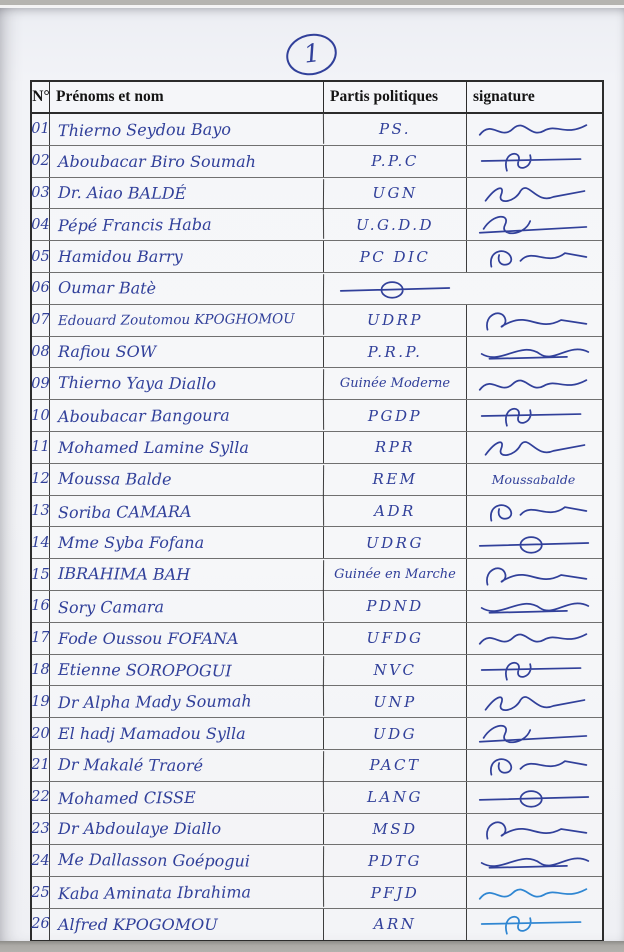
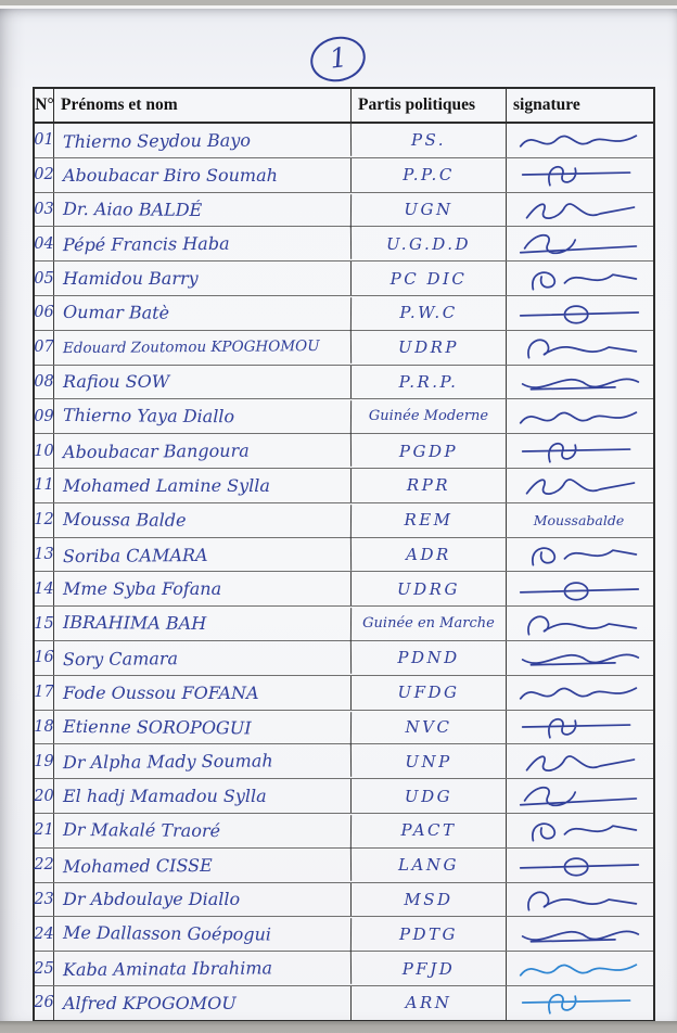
  N°
  Prénoms et nom
  Partis politiques
  signature
  01
  Thierno Seydou Bayo
  PS.
  02
  Aboubacar Biro Soumah
  P.P.C
  03
  Dr. Aiao BALDÉ
  UGN
  04
  Pépé Francis Haba
  U.G.D.D
  05
  Hamidou Barry
  PC DIC
  06
  Oumar Batè
+ P.W.C
  07
  Edouard Zoutomou KPOGHOMOU
  UDRP
  08
  Rafiou SOW
  P.R.P.
  09
  Thierno Yaya Diallo
  Guinée Moderne
  10
  Aboubacar Bangoura
  PGDP
  11
  Mohamed Lamine Sylla
  RPR
  12
  Moussa Balde
  REM
  Moussabalde
  13
  Soriba CAMARA
  ADR
  14
  Mme Syba Fofana
  UDRG
  15
  IBRAHIMA BAH
  Guinée en Marche
  16
  Sory Camara
  PDND
  17
  Fode Oussou FOFANA
  UFDG
  18
  Etienne SOROPOGUI
  NVC
  19
  Dr Alpha Mady Soumah
  UNP
  20
  El hadj Mamadou Sylla
  UDG
  21
  Dr Makalé Traoré
  PACT
  22
  Mohamed CISSE
  LANG
  23
  Dr Abdoulaye Diallo
  MSD
  24
  Me Dallasson Goépogui
  PDTG
  25
  Kaba Aminata Ibrahima
  PFJD
  26
  Alfred KPOGOMOU
  ARN
